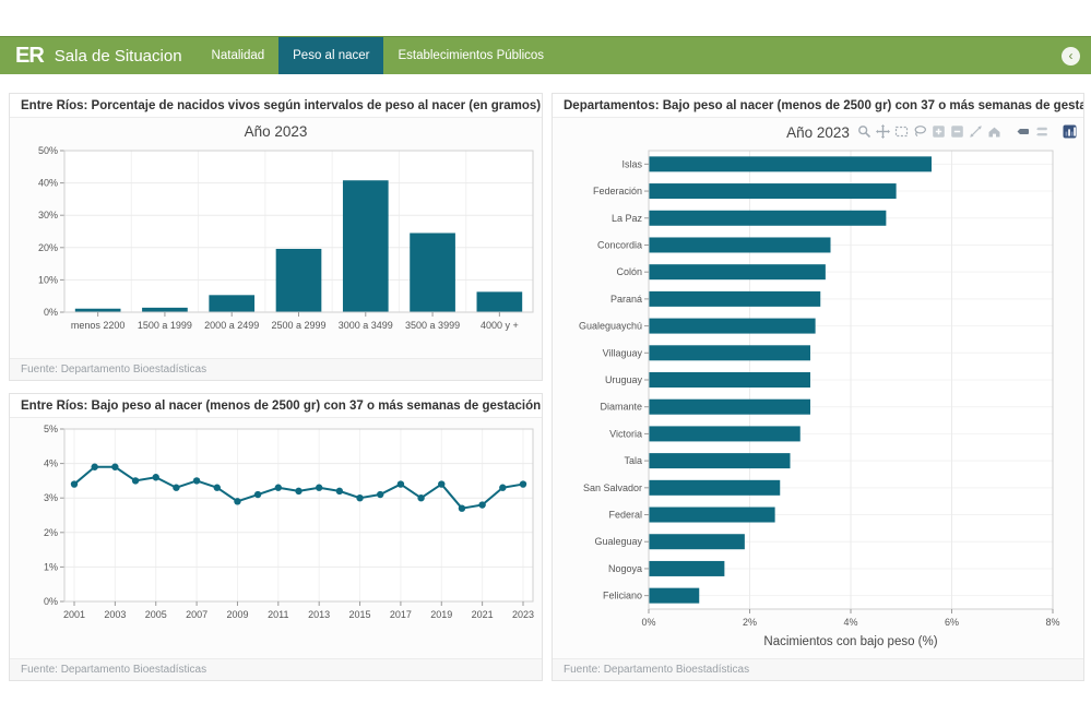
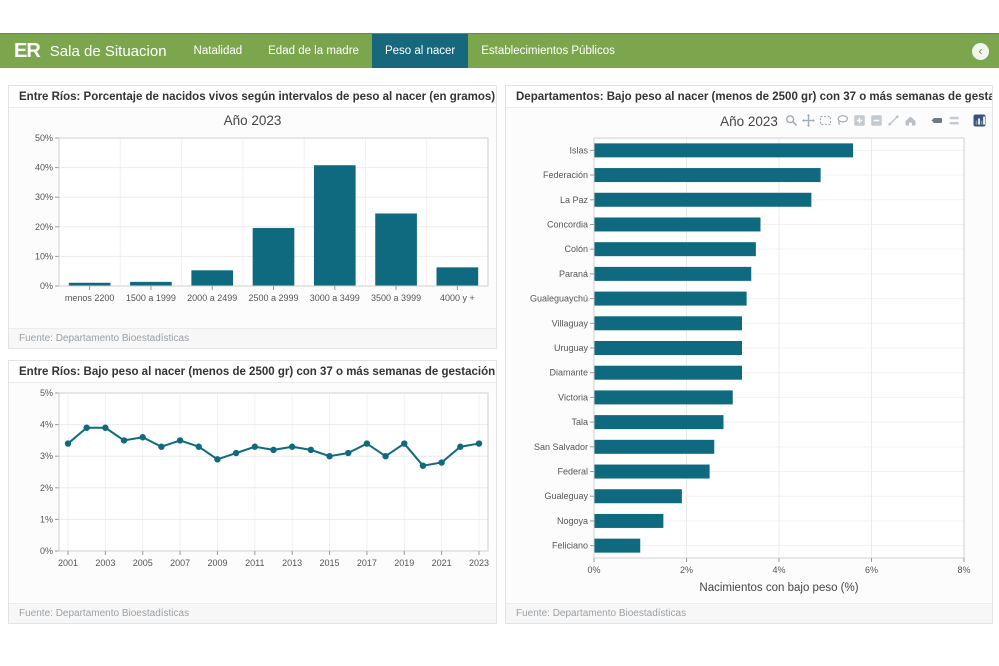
  ER
  Sala de Situacion
  Natalidad
+ Edad de la madre
  Peso al nacer
  Establecimientos Públicos
  ‹
  Entre Ríos: Porcentaje de nacidos vivos según intervalos de peso al nacer (en gramos)
  Año 2023
  0%
  10%
  20%
  30%
  40%
  50%
  menos 2200
  1500 a 1999
  2000 a 2499
  2500 a 2999
  3000 a 3499
  3500 a 3999
  4000 y +
  Fuente: Departamento Bioestadísticas
  Entre Ríos: Bajo peso al nacer (menos de 2500 gr) con 37 o más semanas de gestación
  0%
  1%
  2%
  3%
  4%
  5%
  2001
  2003
  2005
  2007
  2009
  2011
  2013
  2015
  2017
  2019
  2021
  2023
  Fuente: Departamento Bioestadísticas
  Departamentos: Bajo peso al nacer (menos de 2500 gr) con 37 o más semanas de gesta
  Año 2023
  Islas
  Federación
  La Paz
  Concordia
  Colón
  Paraná
  Gualeguaychú
  Villaguay
  Uruguay
  Diamante
  Victoria
  Tala
  San Salvador
  Federal
  Gualeguay
  Nogoya
  Feliciano
  0%
  2%
  4%
  6%
  8%
  Nacimientos con bajo peso (%)
  Fuente: Departamento Bioestadísticas
